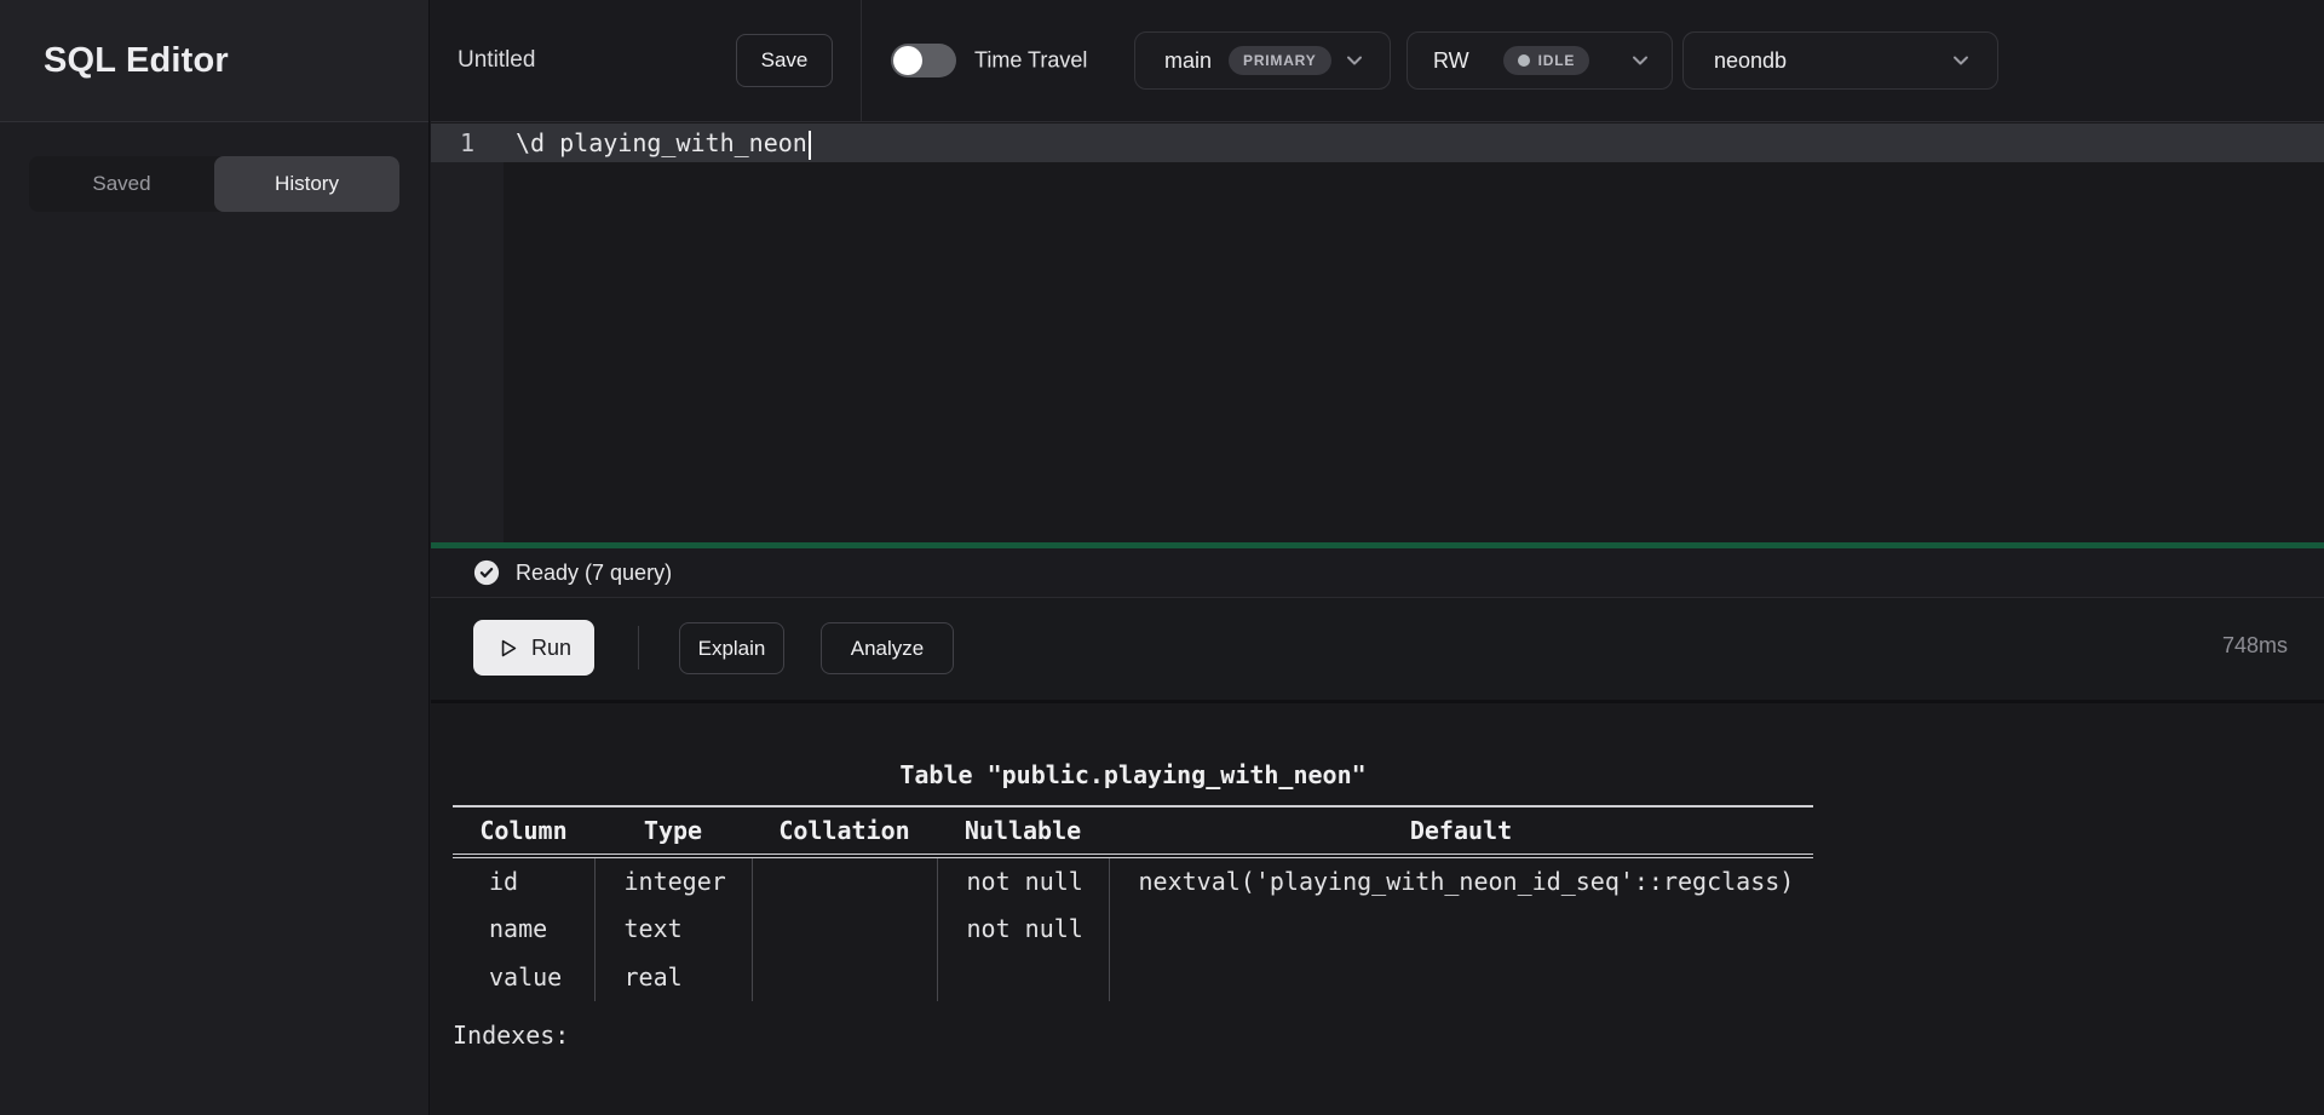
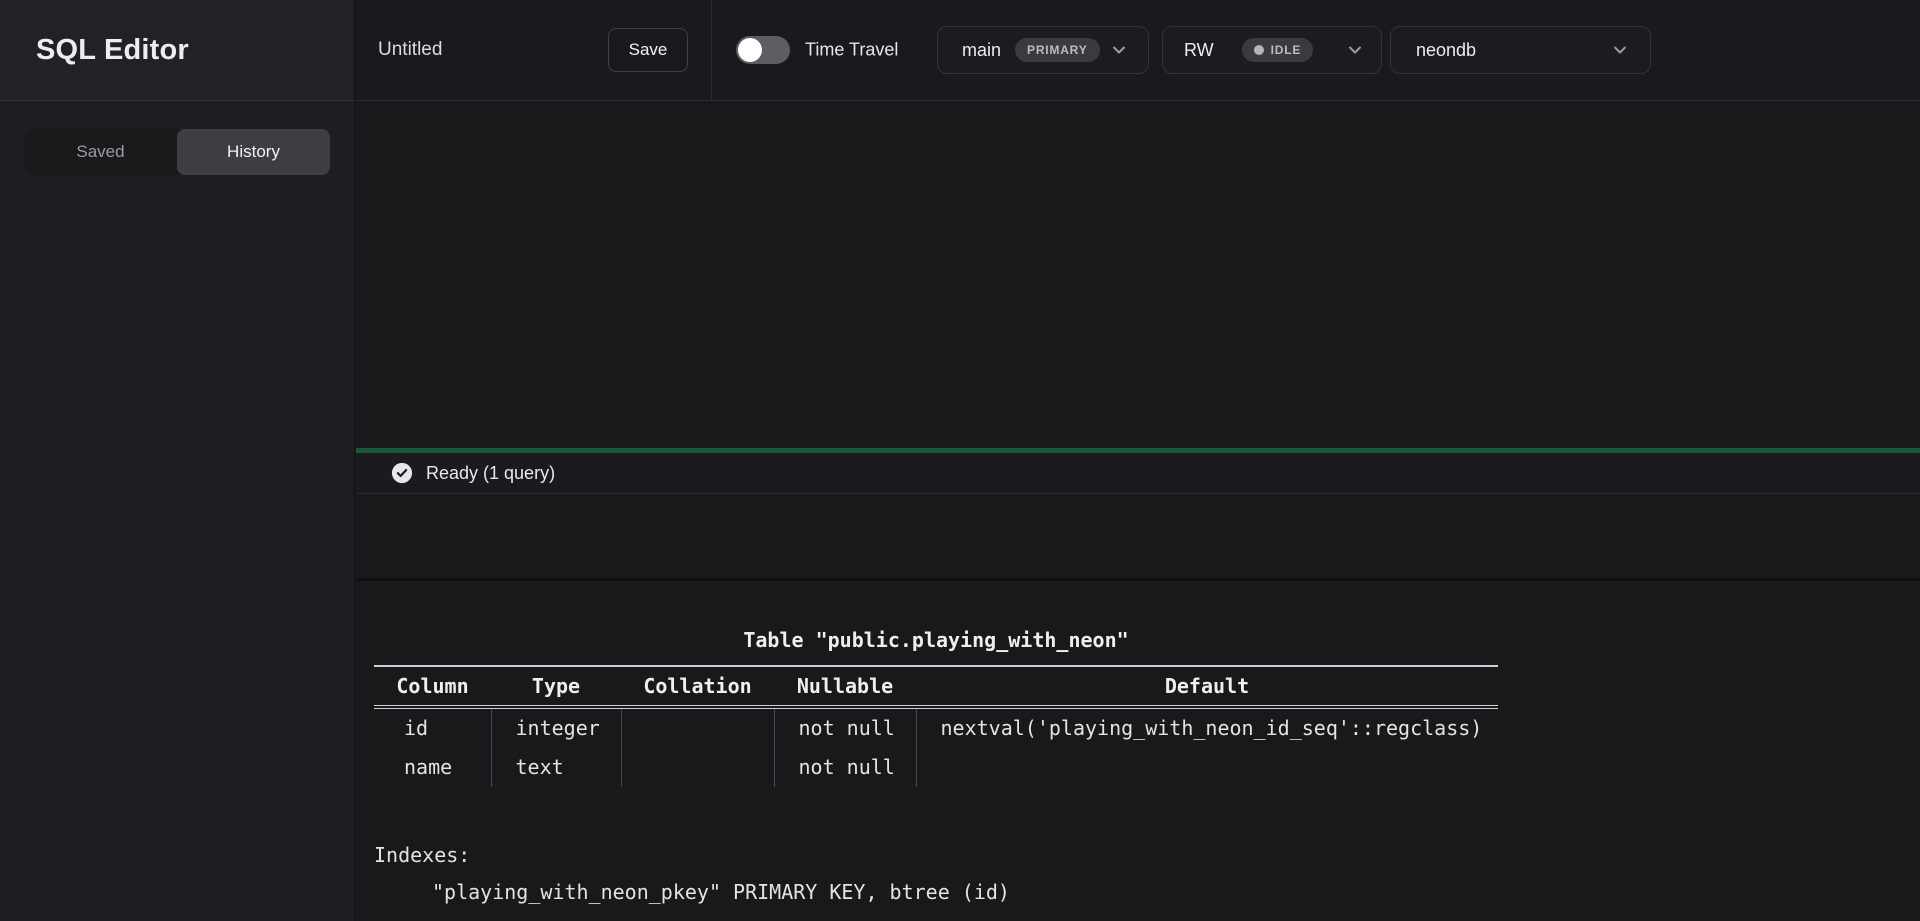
  SQL Editor
  Saved
  History
  Untitled
  Save
  Time Travel
  main
  PRIMARY
  RW
  IDLE
  neondb
- 1
- \d playing_with_neon
- Ready (7 query)
+ Ready (1 query)
- Run
- Explain
- Analyze
- 748ms
  Table "public.playing_with_neon"
  Column	Type	Collation	Nullable	Default
  id	integer		not null	nextval('playing_with_neon_id_seq'::regclass)
  name	text		not null
- value	real
  Indexes:
+ "playing_with_neon_pkey" PRIMARY KEY, btree (id)
